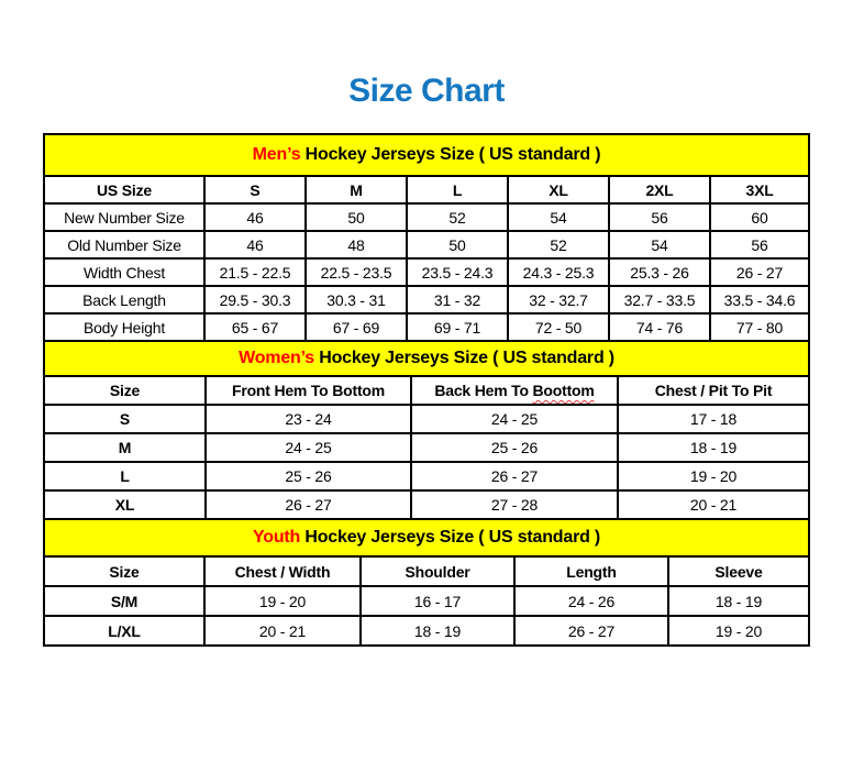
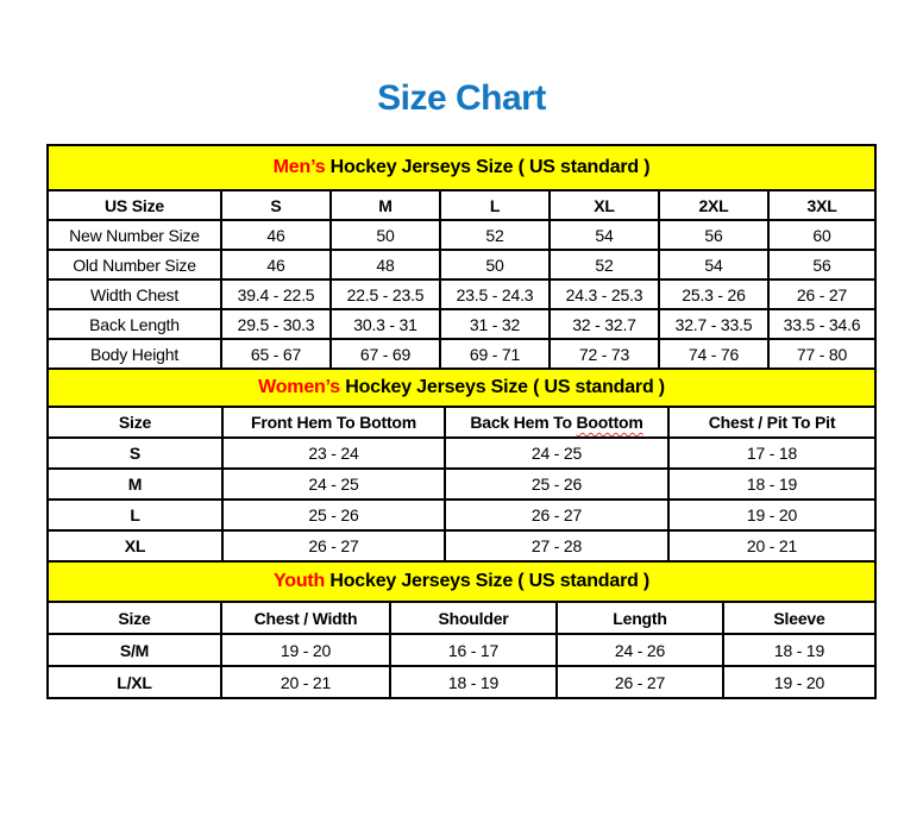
  Size Chart
  Men’s Hockey Jerseys Size ( US standard )
  US Size	S	M	L	XL	2XL	3XL
  New Number Size	46	50	52	54	56	60
  Old Number Size	46	48	50	52	54	56
- Width Chest	21.5 - 22.5	22.5 - 23.5	23.5 - 24.3	24.3 - 25.3	25.3 - 26	26 - 27
+ Width Chest	39.4 - 22.5	22.5 - 23.5	23.5 - 24.3	24.3 - 25.3	25.3 - 26	26 - 27
  Back Length	29.5 - 30.3	30.3 - 31	31 - 32	32 - 32.7	32.7 - 33.5	33.5 - 34.6
- Body Height	65 - 67	67 - 69	69 - 71	72 - 50	74 - 76	77 - 80
+ Body Height	65 - 67	67 - 69	69 - 71	72 - 73	74 - 76	77 - 80
  Women’s Hockey Jerseys Size ( US standard )
  Size	Front Hem To Bottom	Back Hem To Boottom	Chest / Pit To Pit
  S	23 - 24	24 - 25	17 - 18
  M	24 - 25	25 - 26	18 - 19
  L	25 - 26	26 - 27	19 - 20
  XL	26 - 27	27 - 28	20 - 21
  Youth Hockey Jerseys Size ( US standard )
  Size	Chest / Width	Shoulder	Length	Sleeve
  S/M	19 - 20	16 - 17	24 - 26	18 - 19
  L/XL	20 - 21	18 - 19	26 - 27	19 - 20
